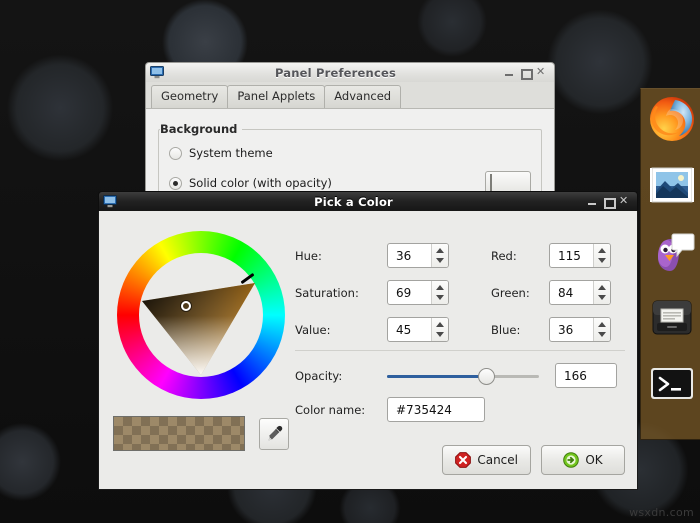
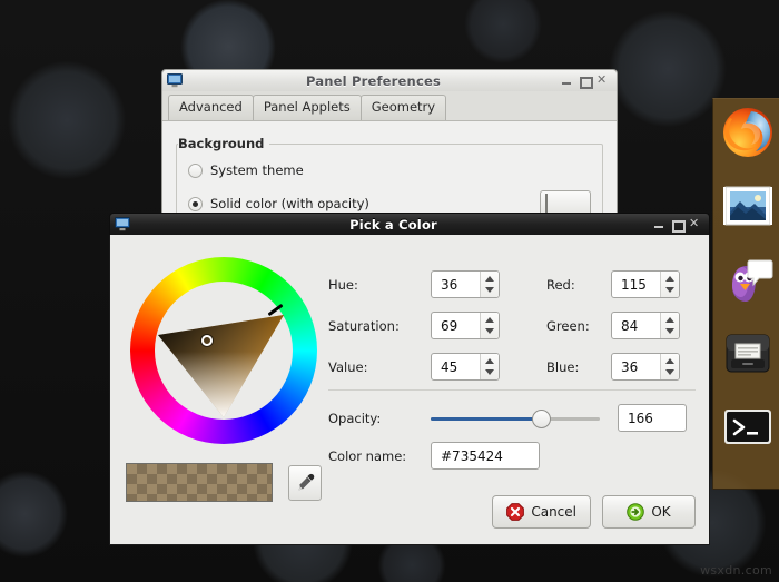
  Panel Preferences
- Geometry
+ Advanced
  Panel Applets
- Advanced
+ Geometry
  Background
  System theme
  Solid color (with opacity)
  Pick a Color
  Hue:
  36
  Red:
  115
  Saturation:
  69
  Green:
  84
  Value:
  45
  Blue:
  36
  Opacity:
  166
  Color name:
  #735424
  Cancel
  OK
  wsxdn.com
